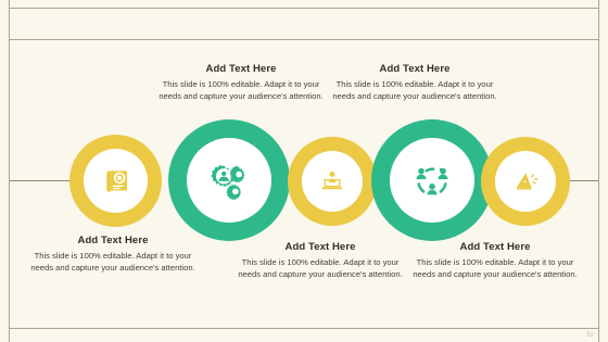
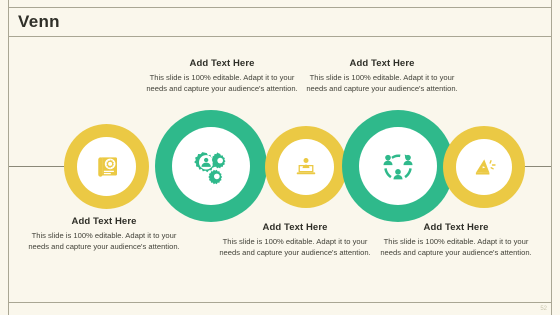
+ Venn
  Add Text Here
  This slide is 100% editable. Adapt it to your needs and capture your audience's attention.
  Add Text Here
  This slide is 100% editable. Adapt it to your needs and capture your audience's attention.
  Add Text Here
  This slide is 100% editable. Adapt it to your needs and capture your audience's attention.
  Add Text Here
  This slide is 100% editable. Adapt it to your needs and capture your audience's attention.
  Add Text Here
  This slide is 100% editable. Adapt it to your needs and capture your audience's attention.
